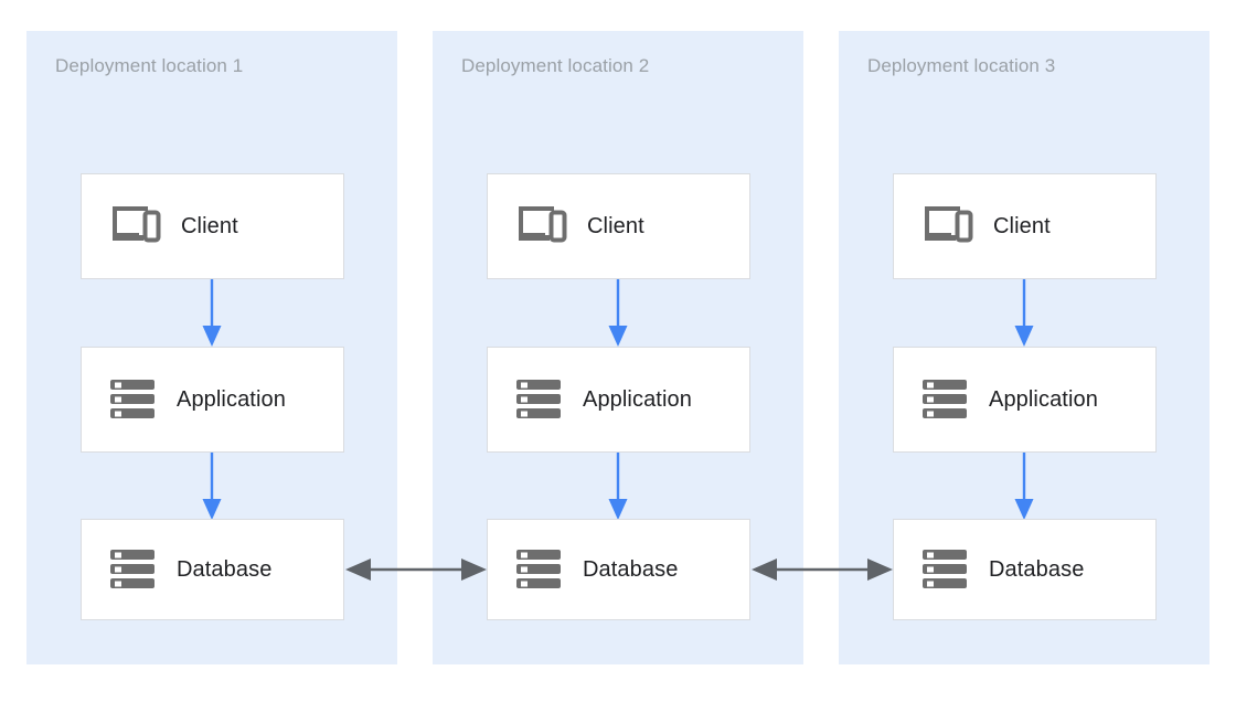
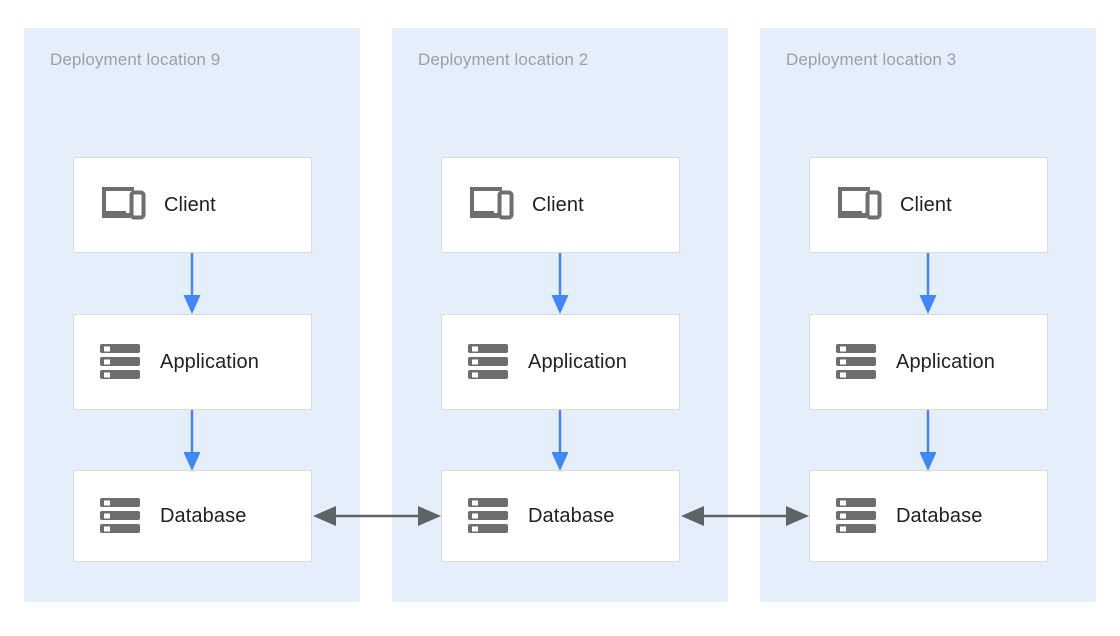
- Deployment location 1
+ Deployment location 9
  Client
  Application
  Database
  Deployment location 2
  Client
  Application
  Database
  Deployment location 3
  Client
  Application
  Database
